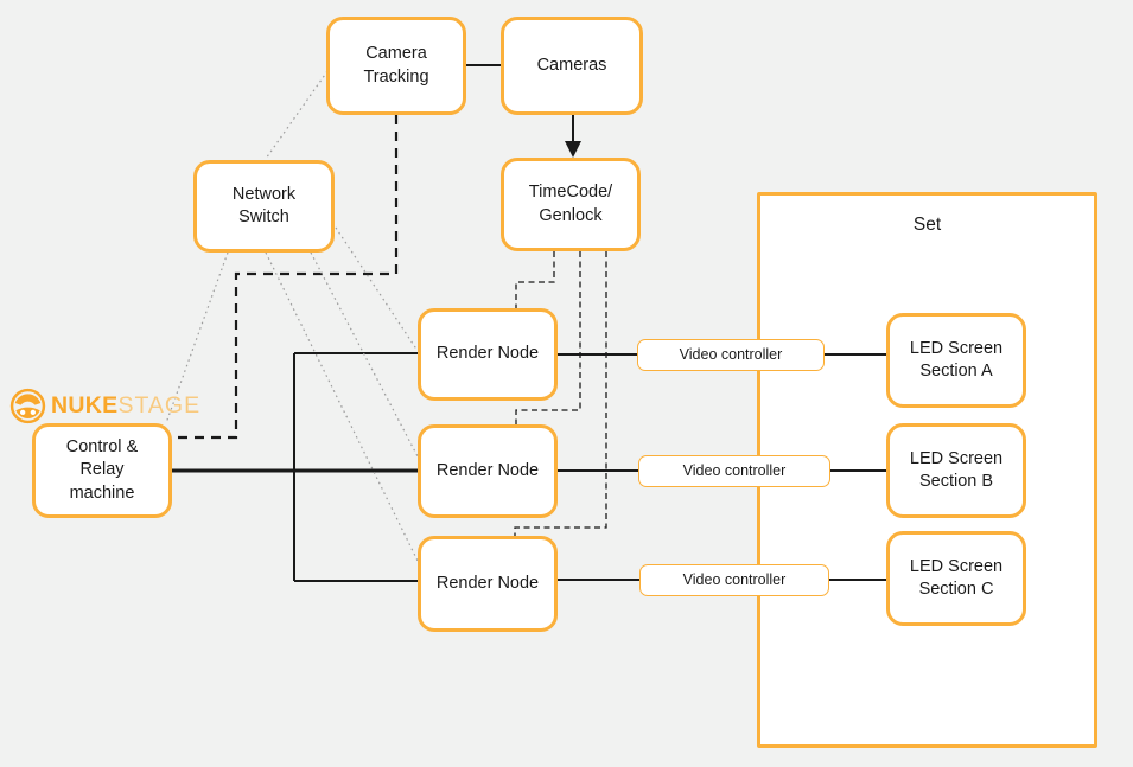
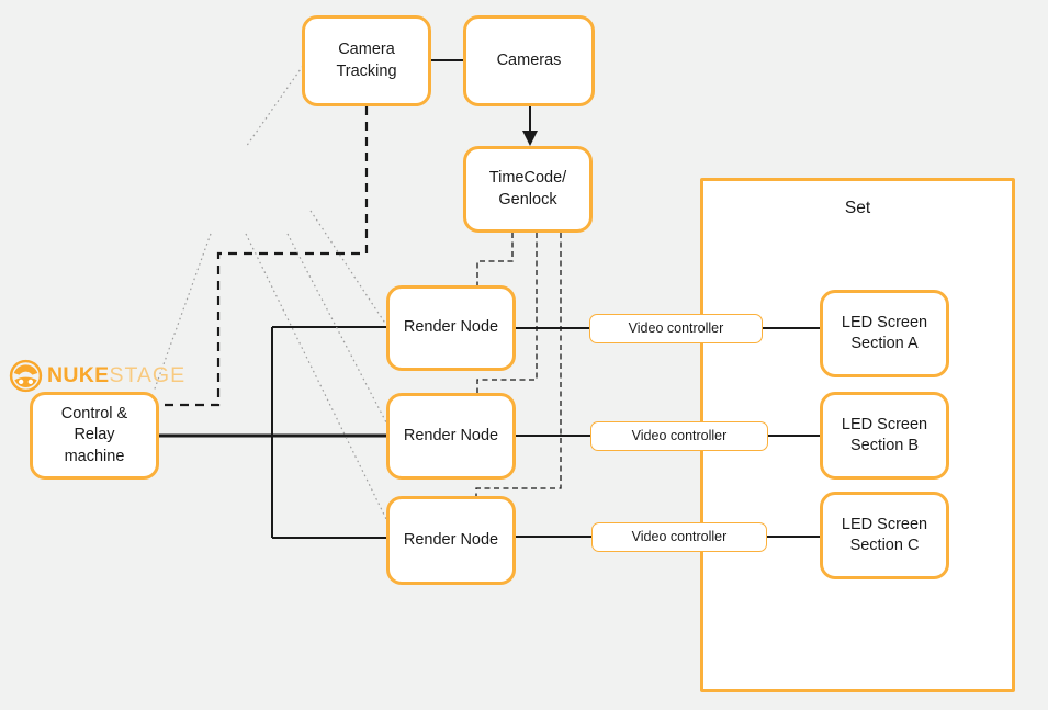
  Set
  NUKESTAGE
  Camera
  Tracking
  Cameras
- Network
- Switch
  TimeCode/
  Genlock
  Control &
  Relay
  machine
  Render Node
  Render Node
  Render Node
  Video controller
  Video controller
  Video controller
  LED Screen
  Section A
  LED Screen
  Section B
  LED Screen
  Section C
